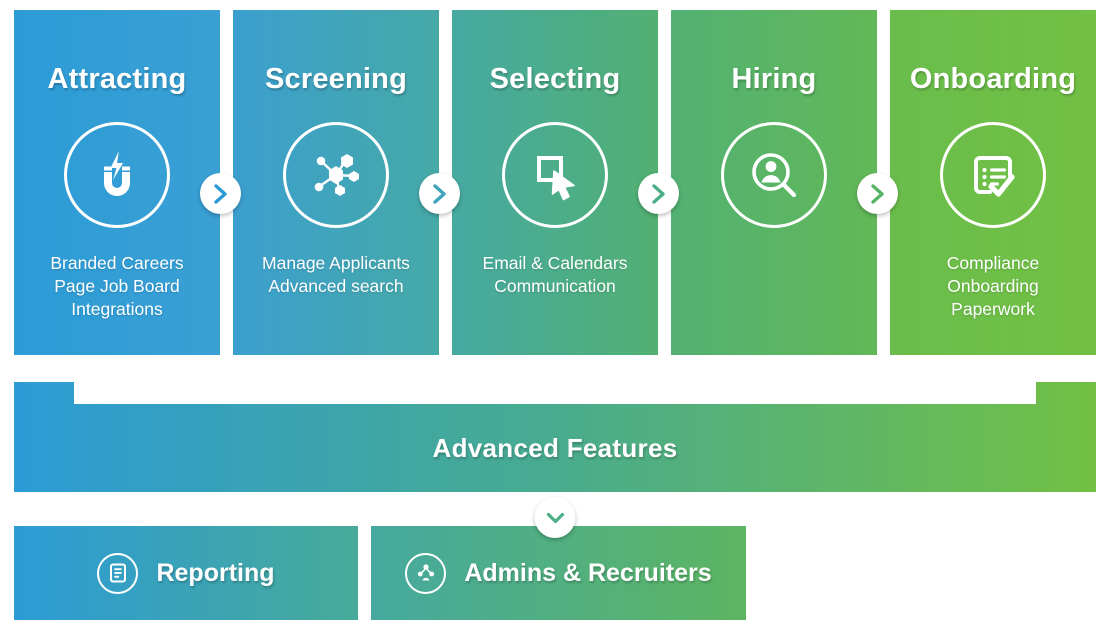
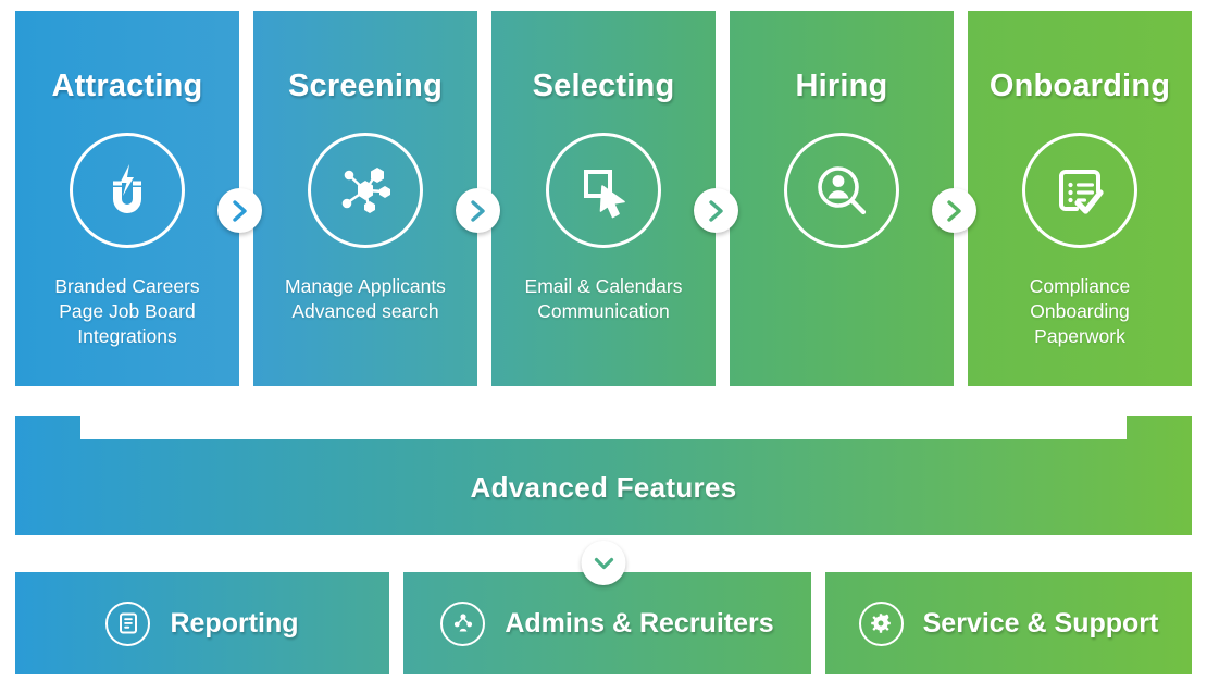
  Attracting
  Branded Careers
  Page Job Board
  Integrations
  Screening
  Manage Applicants
  Advanced search
  Selecting
  Email & Calendars
  Communication
  Hiring
  Onboarding
  Compliance
  Onboarding
  Paperwork
  Advanced Features
  Reporting
  Admins & Recruiters
+ Service & Support
